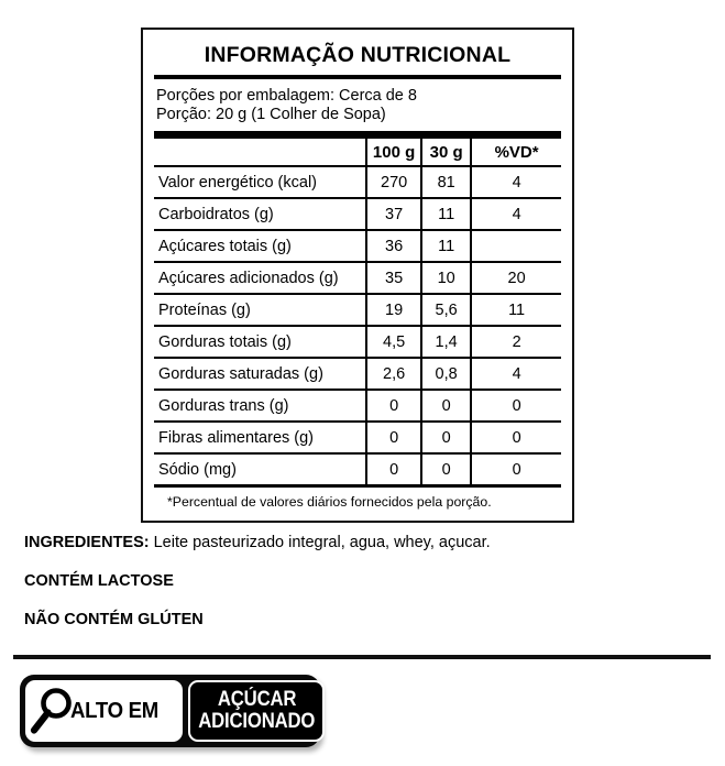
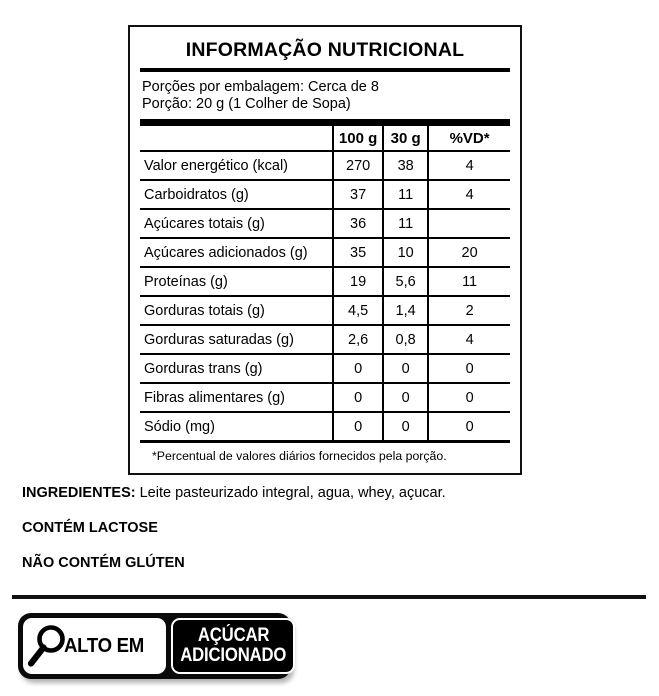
  INFORMAÇÃO NUTRICIONAL
  Porções por embalagem: Cerca de 8
  Porção: 20 g (1 Colher de Sopa)
  	100 g	30 g	%VD*
- Valor energético (kcal)	270	81	4
+ Valor energético (kcal)	270	38	4
  Carboidratos (g)	37	11	4
  Açúcares totais (g)	36	11
  Açúcares adicionados (g)	35	10	20
  Proteínas (g)	19	5,6	11
  Gorduras totais (g)	4,5	1,4	2
  Gorduras saturadas (g)	2,6	0,8	4
  Gorduras trans (g)	0	0	0
  Fibras alimentares (g)	0	0	0
  Sódio (mg)	0	0	0
  *Percentual de valores diários fornecidos pela porção.
  INGREDIENTES: Leite pasteurizado integral, agua, whey, açucar.
  CONTÉM LACTOSE
  NÃO CONTÉM GLÚTEN
  ALTO EM
  AÇÚCAR
  ADICIONADO
